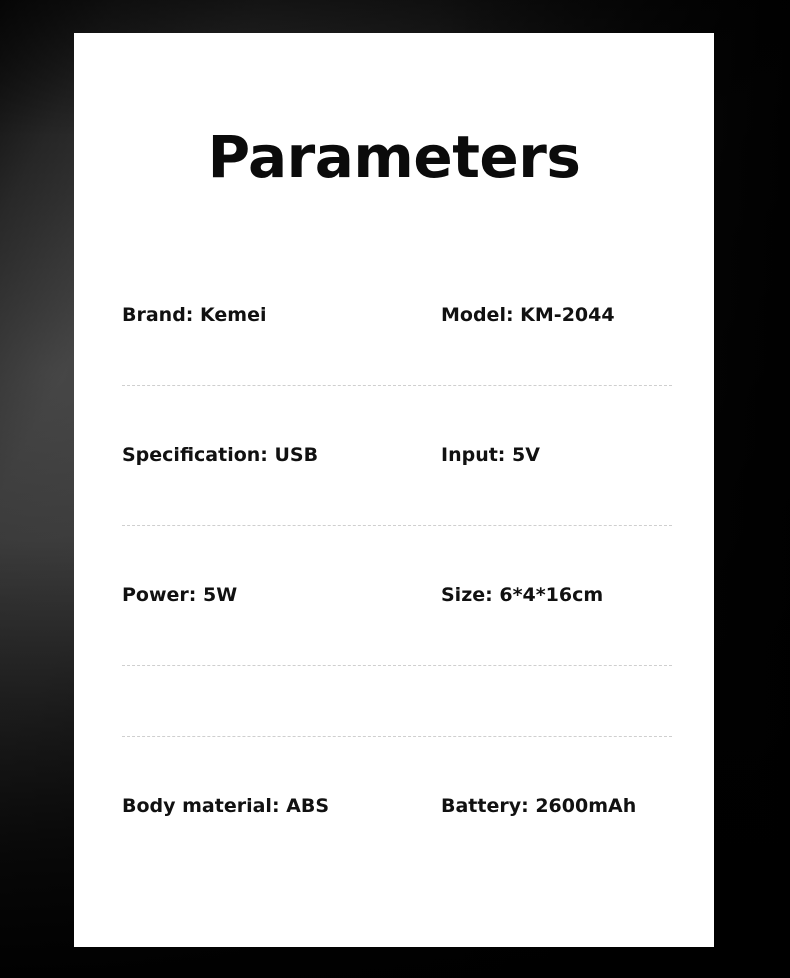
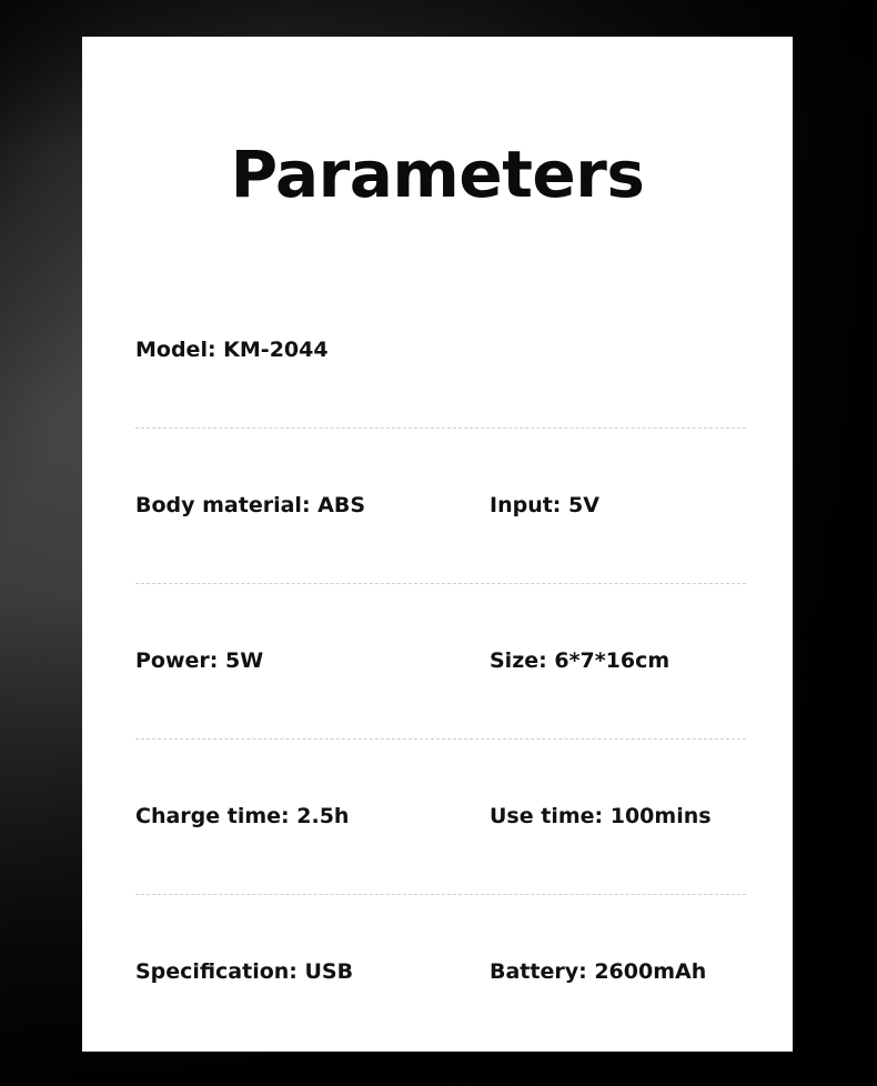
  Parameters
- Brand: Kemei
  Model: KM-2044
- Specification: USB
+ Body material: ABS
  Input: 5V
  Power: 5W
- Size: 6*4*16cm
+ Size: 6*7*16cm
+ Charge time: 2.5h
+ Use time: 100mins
- Body material: ABS
+ Specification: USB
  Battery: 2600mAh
